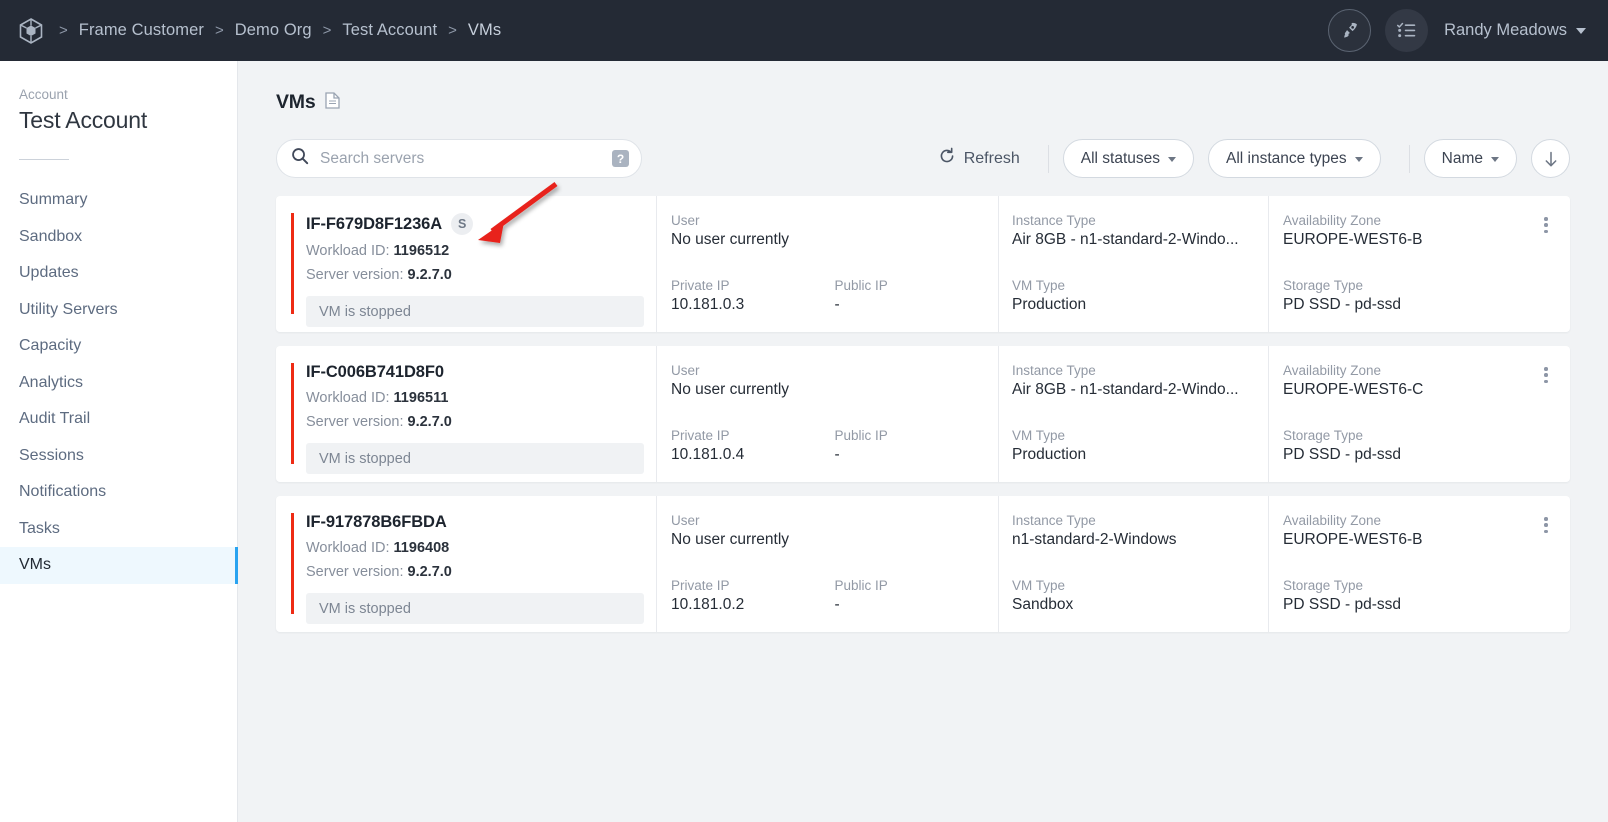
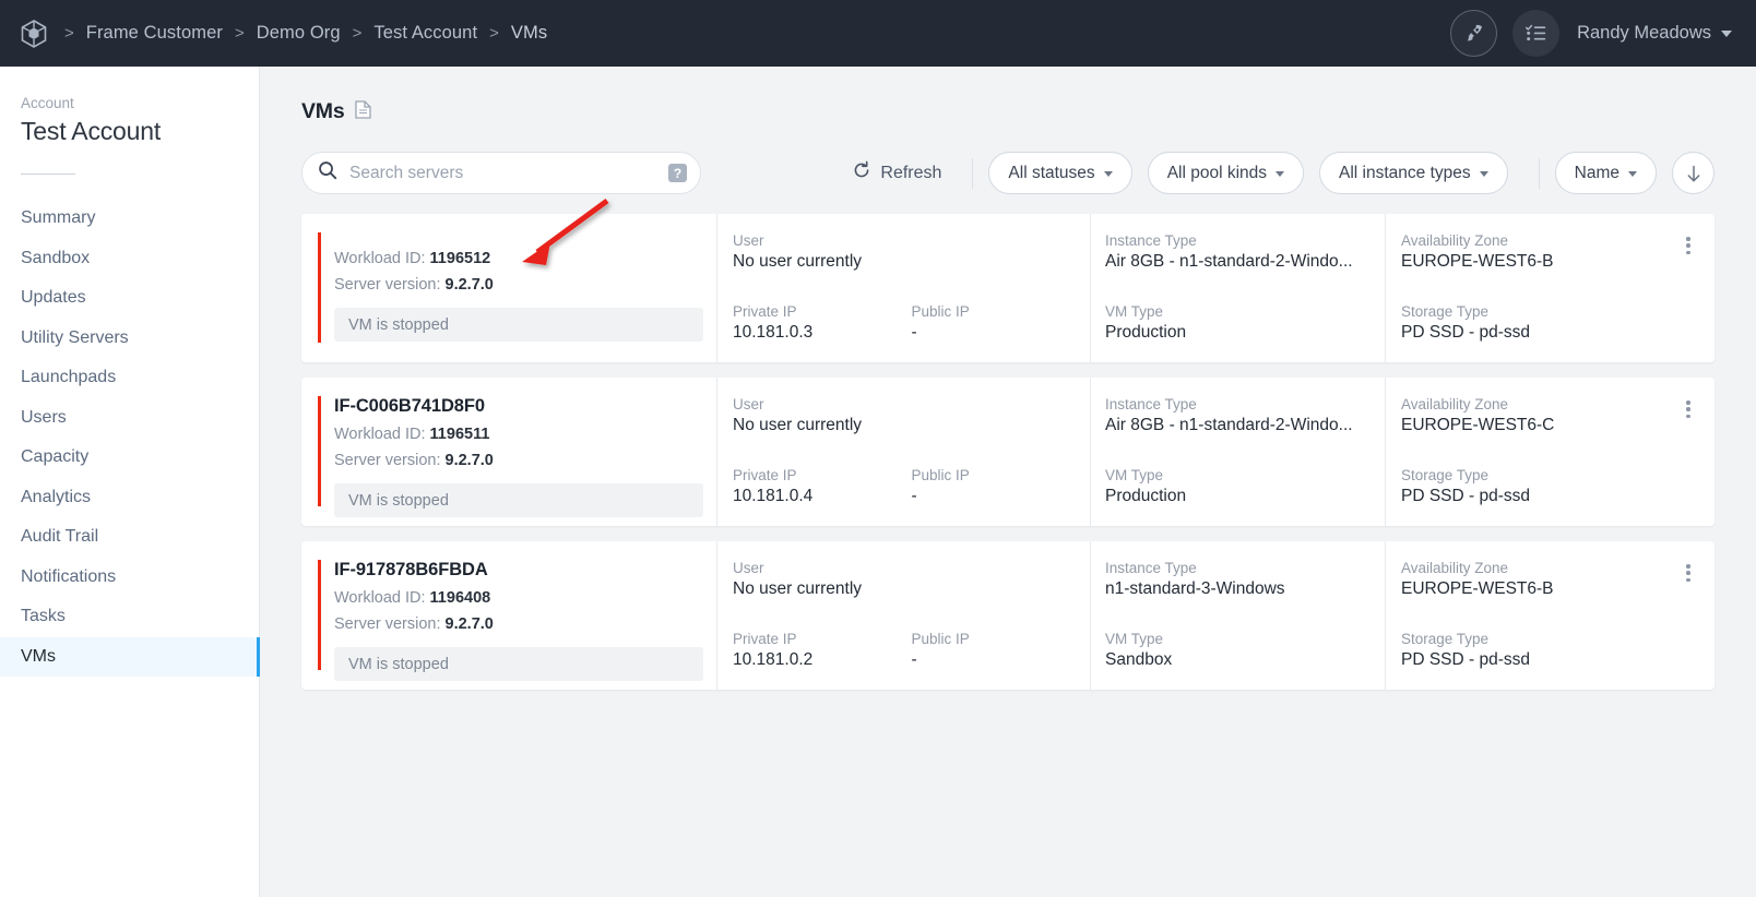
  >
  Frame Customer
  >
  Demo Org
  >
  Test Account
  >
  VMs
  Randy Meadows
  Account
  Test Account
  Summary
  Sandbox
  Updates
  Utility Servers
+ Launchpads
+ Users
  Capacity
  Analytics
  Audit Trail
- Sessions
  Notifications
  Tasks
  VMs
  VMs
  Search servers
  ?
  Refresh
  All statuses
+ All pool kinds
  All instance types
  Name
- IF-F679D8F1236A
- S
  Workload ID: 1196512
  Server version: 9.2.7.0
  VM is stopped
  User
  No user currently
  Private IP
  10.181.0.3
  Public IP
  -
  Instance Type
  Air 8GB - n1-standard-2-Windo...
  VM Type
  Production
  Availability Zone
  EUROPE-WEST6-B
  Storage Type
  PD SSD - pd-ssd
  IF-C006B741D8F0
  Workload ID: 1196511
  Server version: 9.2.7.0
  VM is stopped
  User
  No user currently
  Private IP
  10.181.0.4
  Public IP
  -
  Instance Type
  Air 8GB - n1-standard-2-Windo...
  VM Type
  Production
  Availability Zone
  EUROPE-WEST6-C
  Storage Type
  PD SSD - pd-ssd
  IF-917878B6FBDA
  Workload ID: 1196408
  Server version: 9.2.7.0
  VM is stopped
  User
  No user currently
  Private IP
  10.181.0.2
  Public IP
  -
  Instance Type
- n1-standard-2-Windows
+ n1-standard-3-Windows
  VM Type
  Sandbox
  Availability Zone
  EUROPE-WEST6-B
  Storage Type
  PD SSD - pd-ssd
